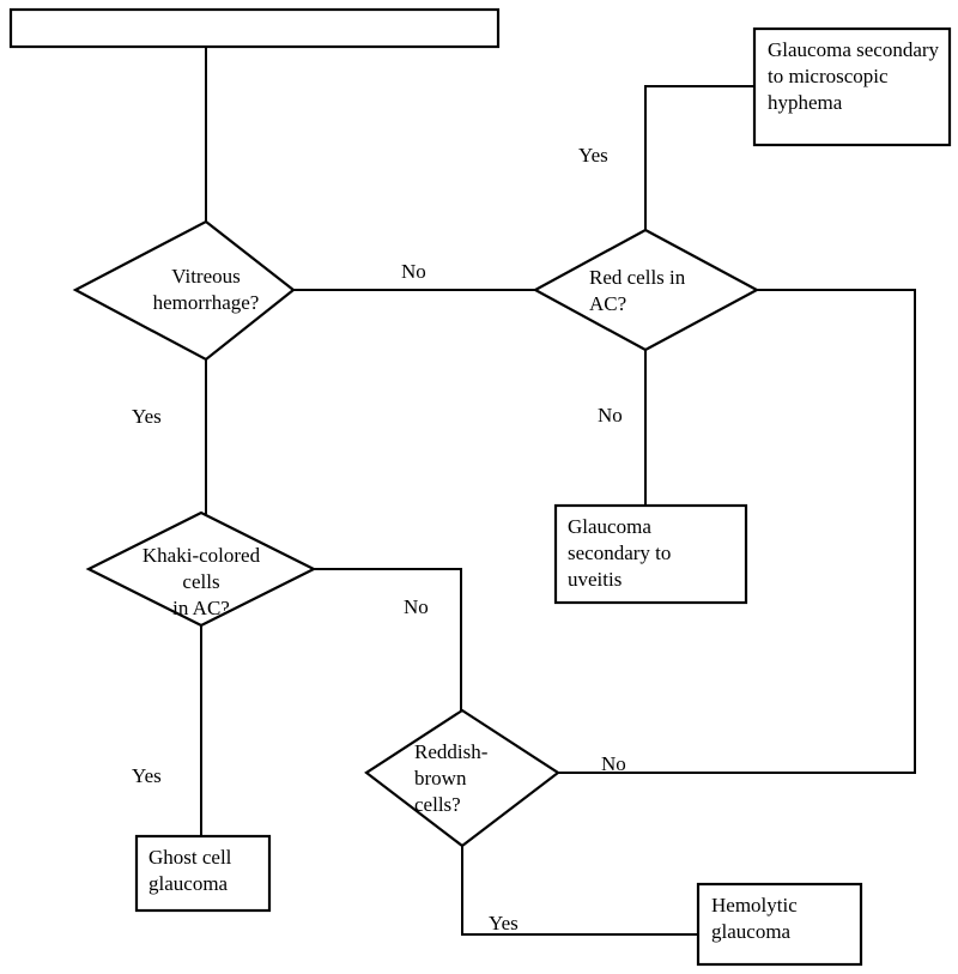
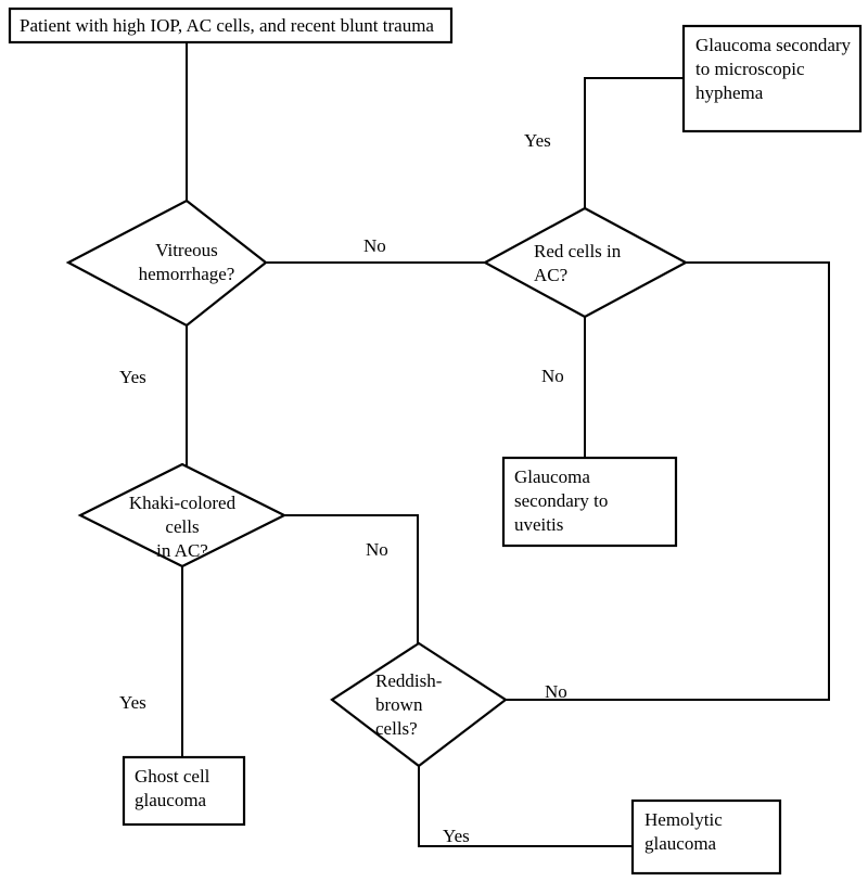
+ Patient with high IOP, AC cells, and recent blunt trauma
  Glaucoma secondary
  to microscopic
  hyphema
  Glaucoma
  secondary to
  uveitis
  Ghost cell
  glaucoma
  Hemolytic
  glaucoma
  Vitreous
  hemorrhage?
  Red cells in
  AC?
  Khaki-colored
  cells
  in AC?
  Reddish-
  brown
  cells?
  No
  Yes
  Yes
  No
  Yes
  No
  No
  Yes
